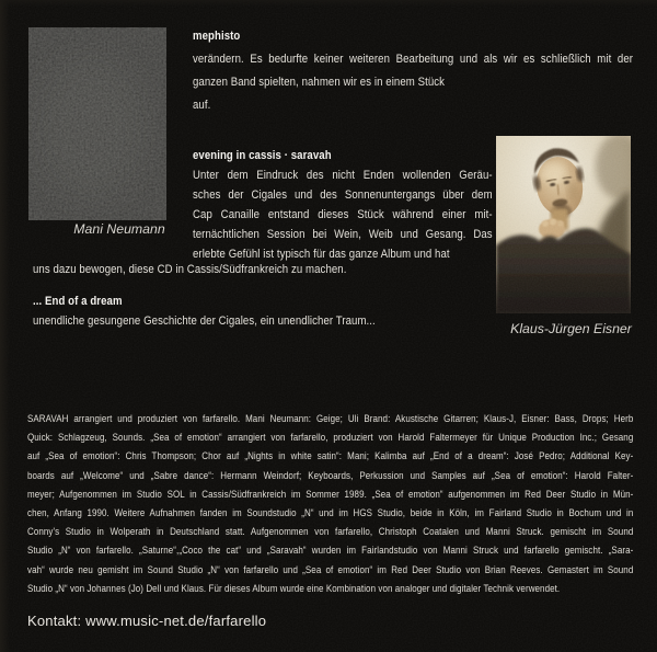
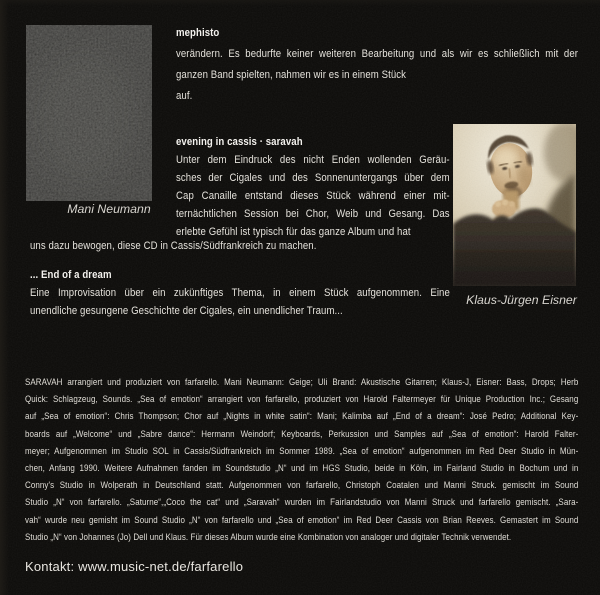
  Mani Neumann
  Klaus-Jürgen Eisner
  mephisto
  verändern. Es bedurfte keiner weiteren Bearbeitung und als wir es schließlich mit der
  ganzen Band spielten, nahmen wir es in einem Stück
  auf.
  evening in cassis · saravah
  Unter dem Eindruck des nicht Enden wollenden Geräu-
  sches der Cigales und des Sonnenuntergangs über dem
  Cap Canaille entstand dieses Stück während einer mit-
- ternächtlichen Session bei Wein, Weib und Gesang. Das
+ ternächtlichen Session bei Chor, Weib und Gesang. Das
  erlebte Gefühl ist typisch für das ganze Album und hat
  uns dazu bewogen, diese CD in Cassis/Südfrankreich zu machen.
  ... End of a dream
+ Eine Improvisation über ein zukünftiges Thema, in einem Stück aufgenommen. Eine
  unendliche gesungene Geschichte der Cigales, ein unendlicher Traum...
  SARAVAH arrangiert und produziert von farfarello. Mani Neumann: Geige; Uli Brand: Akustische Gitarren; Klaus-J, Eisner: Bass, Drops; Herb
  Quick: Schlagzeug, Sounds. „Sea of emotion“ arrangiert von farfarello, produziert von Harold Faltermeyer für Unique Production Inc.; Gesang
  auf „Sea of emotion“: Chris Thompson; Chor auf „Nights in white satin“: Mani; Kalimba auf „End of a dream“: José Pedro; Additional Key-
  boards auf „Welcome“ und „Sabre dance“: Hermann Weindorf; Keyboards, Perkussion und Samples auf „Sea of emotion“: Harold Falter-
  meyer; Aufgenommen im Studio SOL in Cassis/Südfrankreich im Sommer 1989. „Sea of emotion“ aufgenommen im Red Deer Studio in Mün-
  chen, Anfang 1990. Weitere Aufnahmen fanden im Soundstudio „N“ und im HGS Studio, beide in Köln, im Fairland Studio in Bochum und in
  Conny's Studio in Wolperath in Deutschland statt. Aufgenommen von farfarello, Christoph Coatalen und Manni Struck. gemischt im Sound
  Studio „N“ von farfarello. „Saturne“,„Coco the cat“ und „Saravah“ wurden im Fairlandstudio von Manni Struck und farfarello gemischt. „Sara-
- vah“ wurde neu gemisht im Sound Studio „N“ von farfarello und „Sea of emotion“ im Red Deer Studio von Brian Reeves. Gemastert im Sound
+ vah“ wurde neu gemisht im Sound Studio „N“ von farfarello und „Sea of emotion“ im Red Deer Cassis von Brian Reeves. Gemastert im Sound
  Studio „N“ von Johannes (Jo) Dell und Klaus. Für dieses Album wurde eine Kombination von analoger und digitaler Technik verwendet.
  Kontakt: www.music-net.de/farfarello
